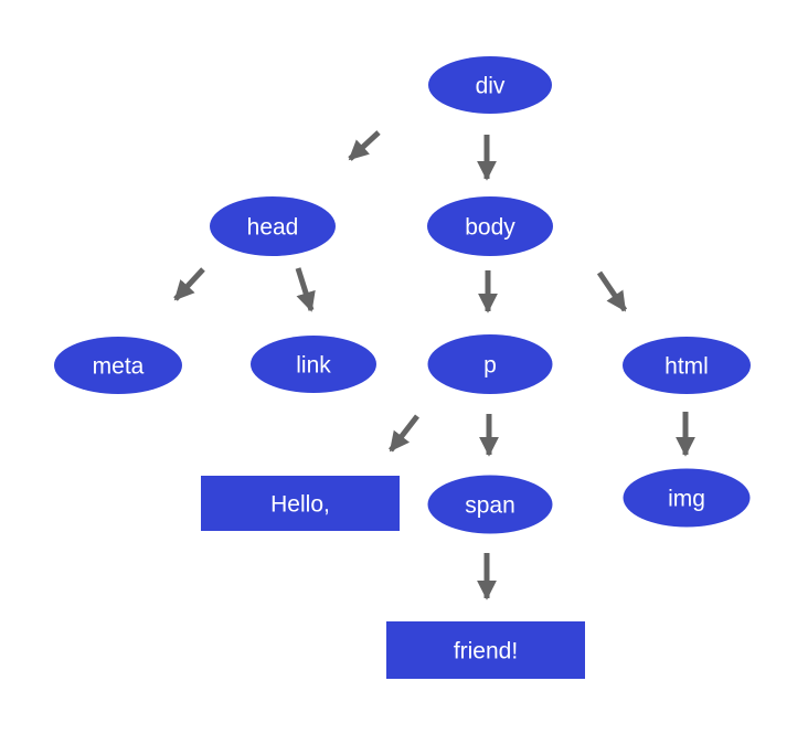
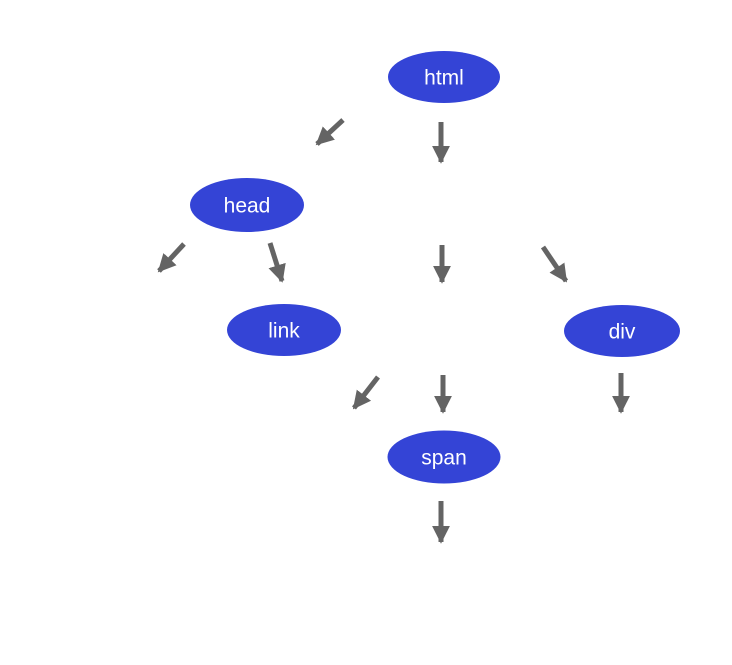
- div
+ html
  head
- body
- meta
  link
- p
- html
+ div
- Hello,
  span
- img
- friend!
